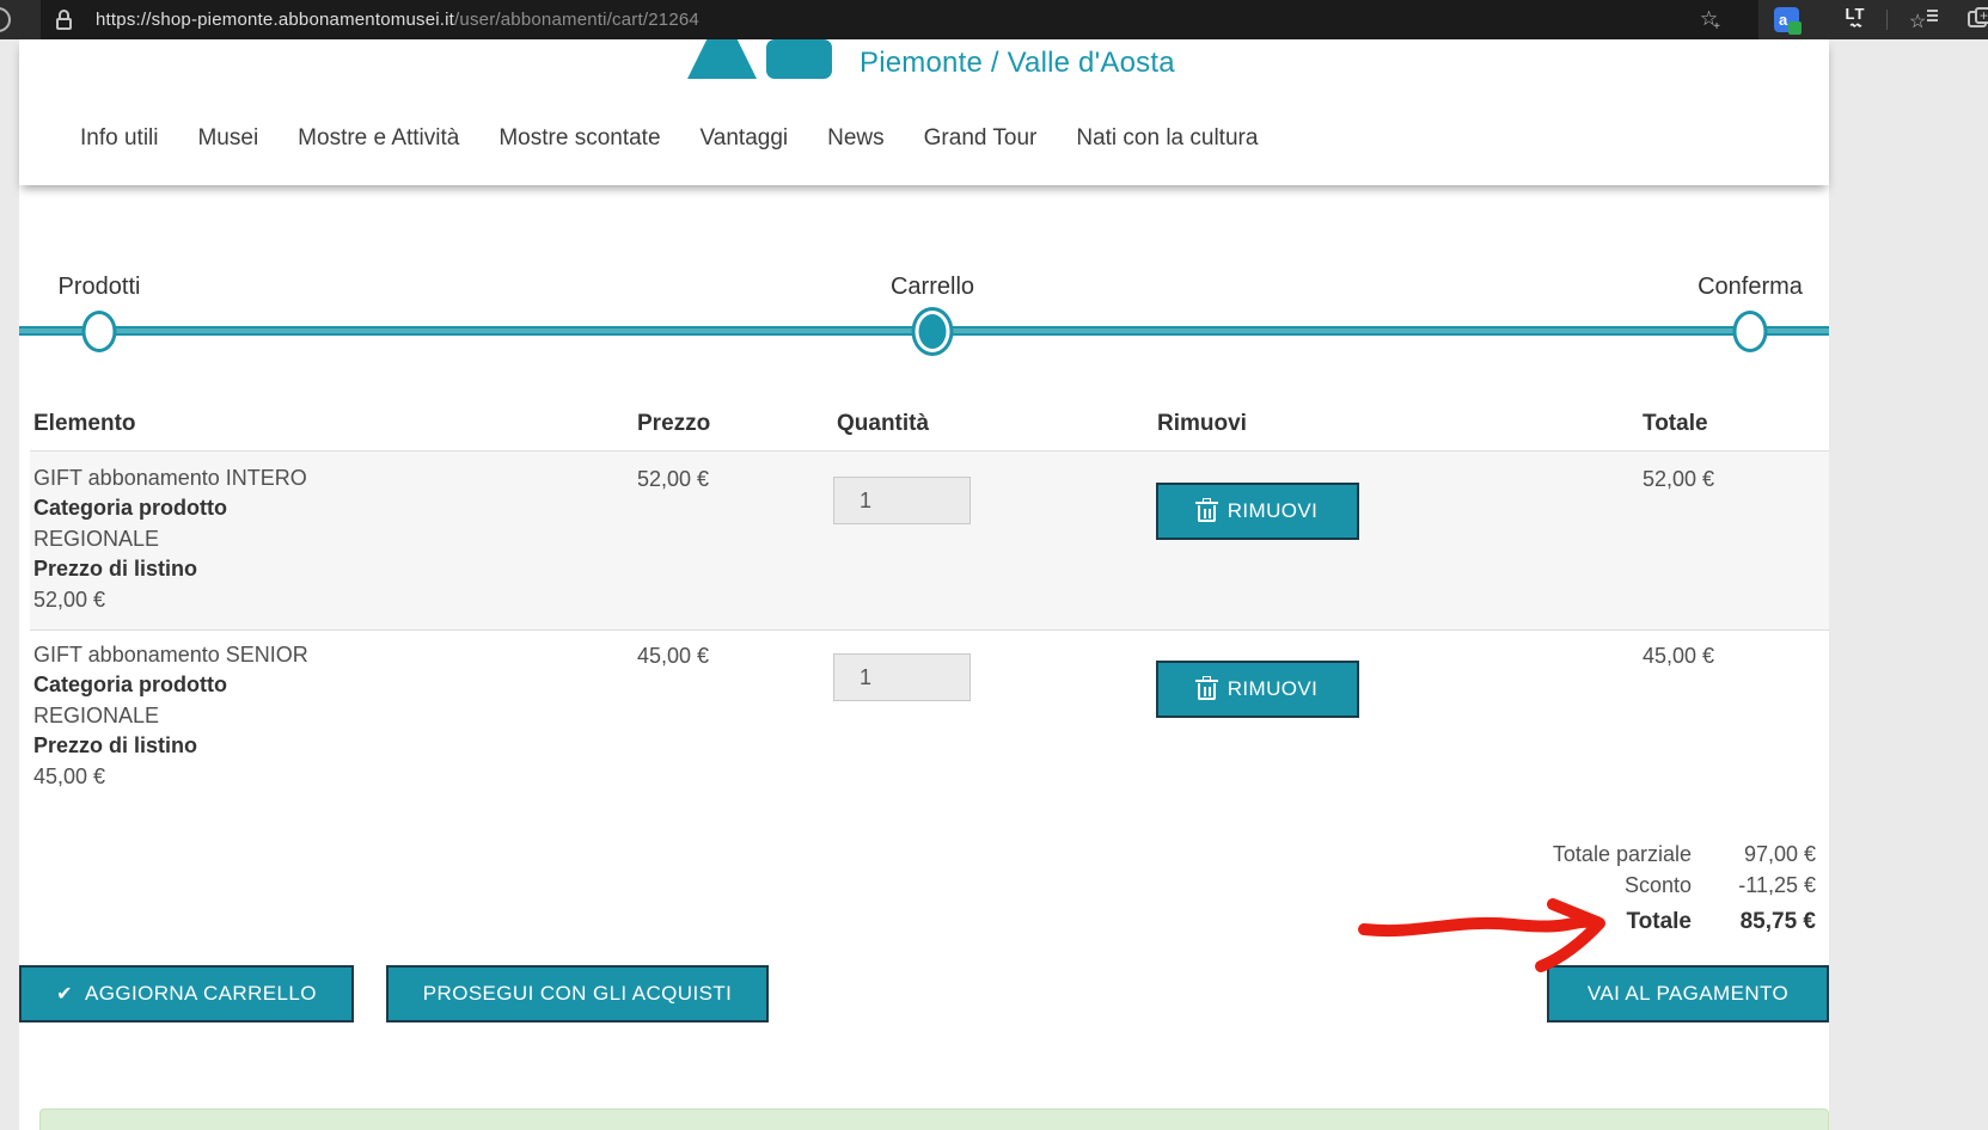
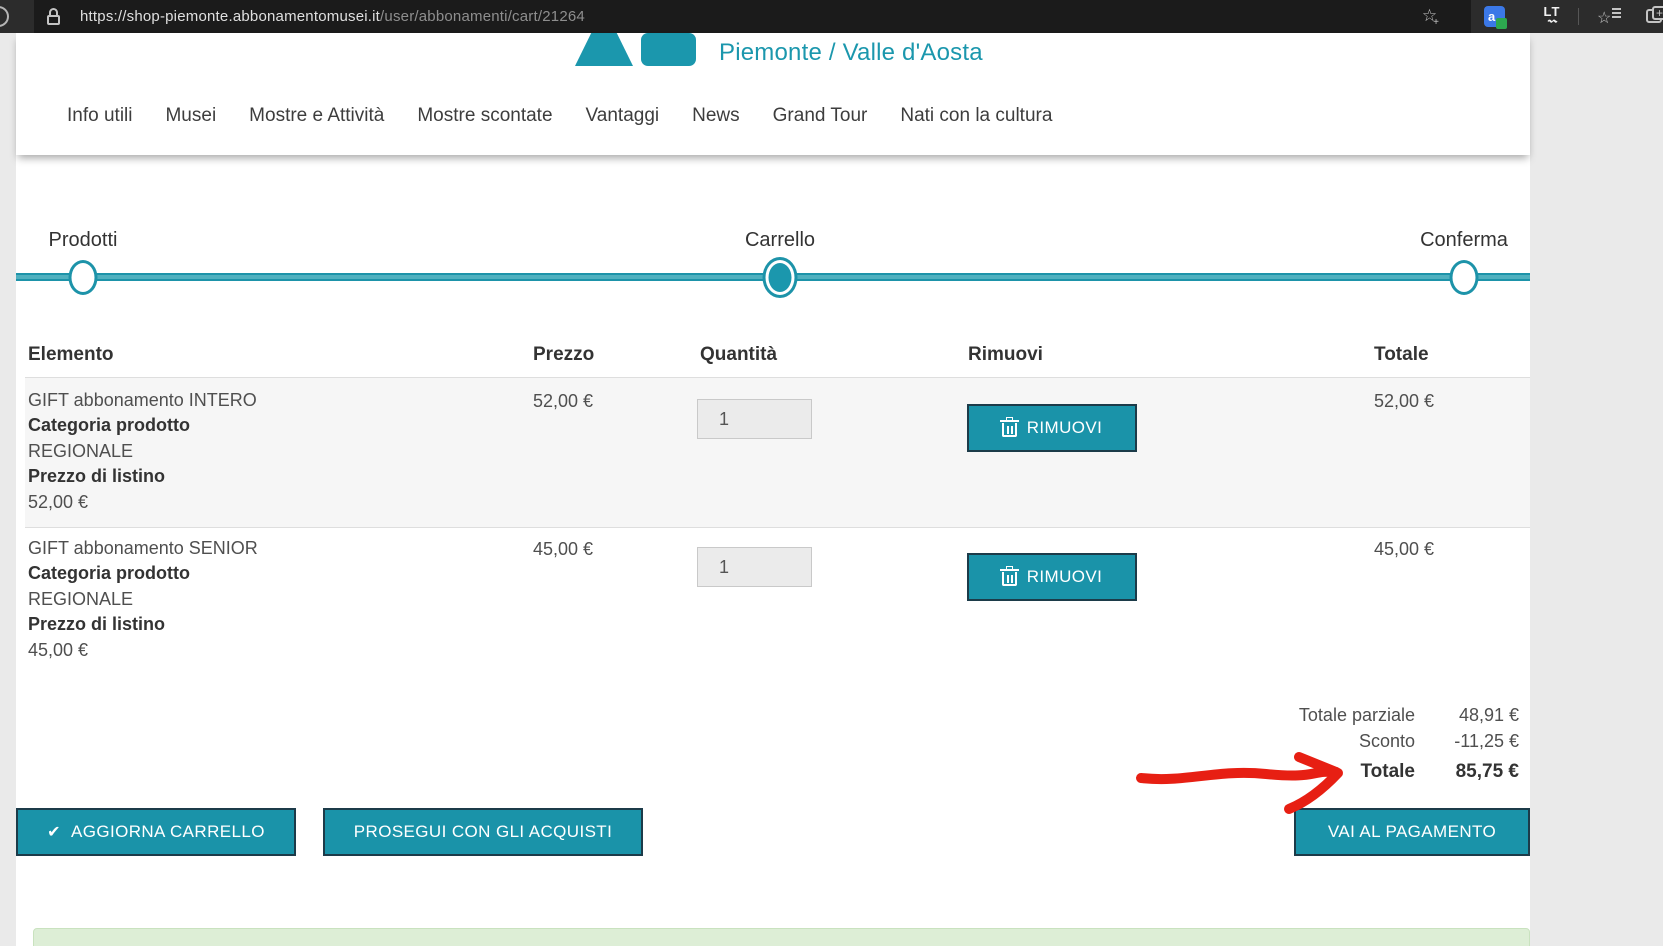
  https://shop-piemonte.abbonamentomusei.it/user/abbonamenti/cart/21264
  ☆+
  a
  LT
  〰
  ☆
  +
  Piemonte / Valle d'Aosta
  Info utili
  Musei
  Mostre e Attività
  Mostre scontate
  Vantaggi
  News
  Grand Tour
  Nati con la cultura
  Prodotti
  Carrello
  Conferma
  Elemento
  Prezzo
  Quantità
  Rimuovi
  Totale
  GIFT abbonamento INTERO
  Categoria prodotto
  REGIONALE
  Prezzo di listino
  52,00 €
  52,00 €
  1
  RIMUOVI
  52,00 €
  GIFT abbonamento SENIOR
  Categoria prodotto
  REGIONALE
  Prezzo di listino
  45,00 €
  45,00 €
  1
  RIMUOVI
  45,00 €
  Totale parziale
- 97,00 €
+ 48,91 €
  Sconto
  -11,25 €
  Totale
  85,75 €
  ✔
  AGGIORNA CARRELLO
  PROSEGUI CON GLI ACQUISTI
  VAI AL PAGAMENTO
